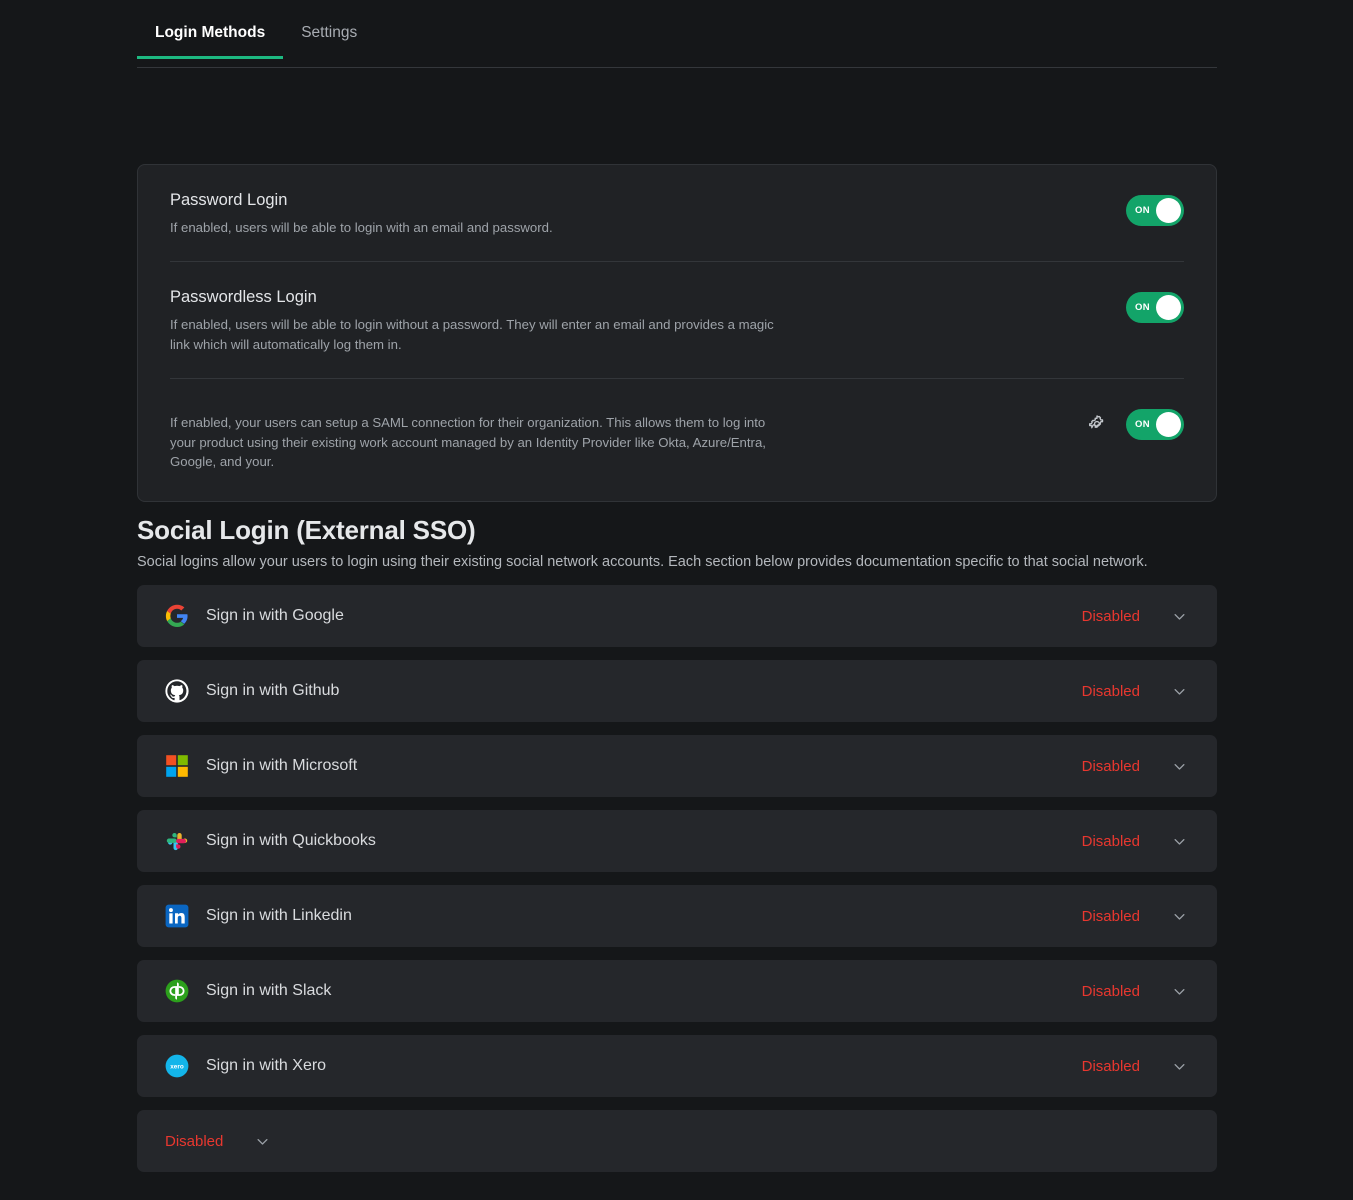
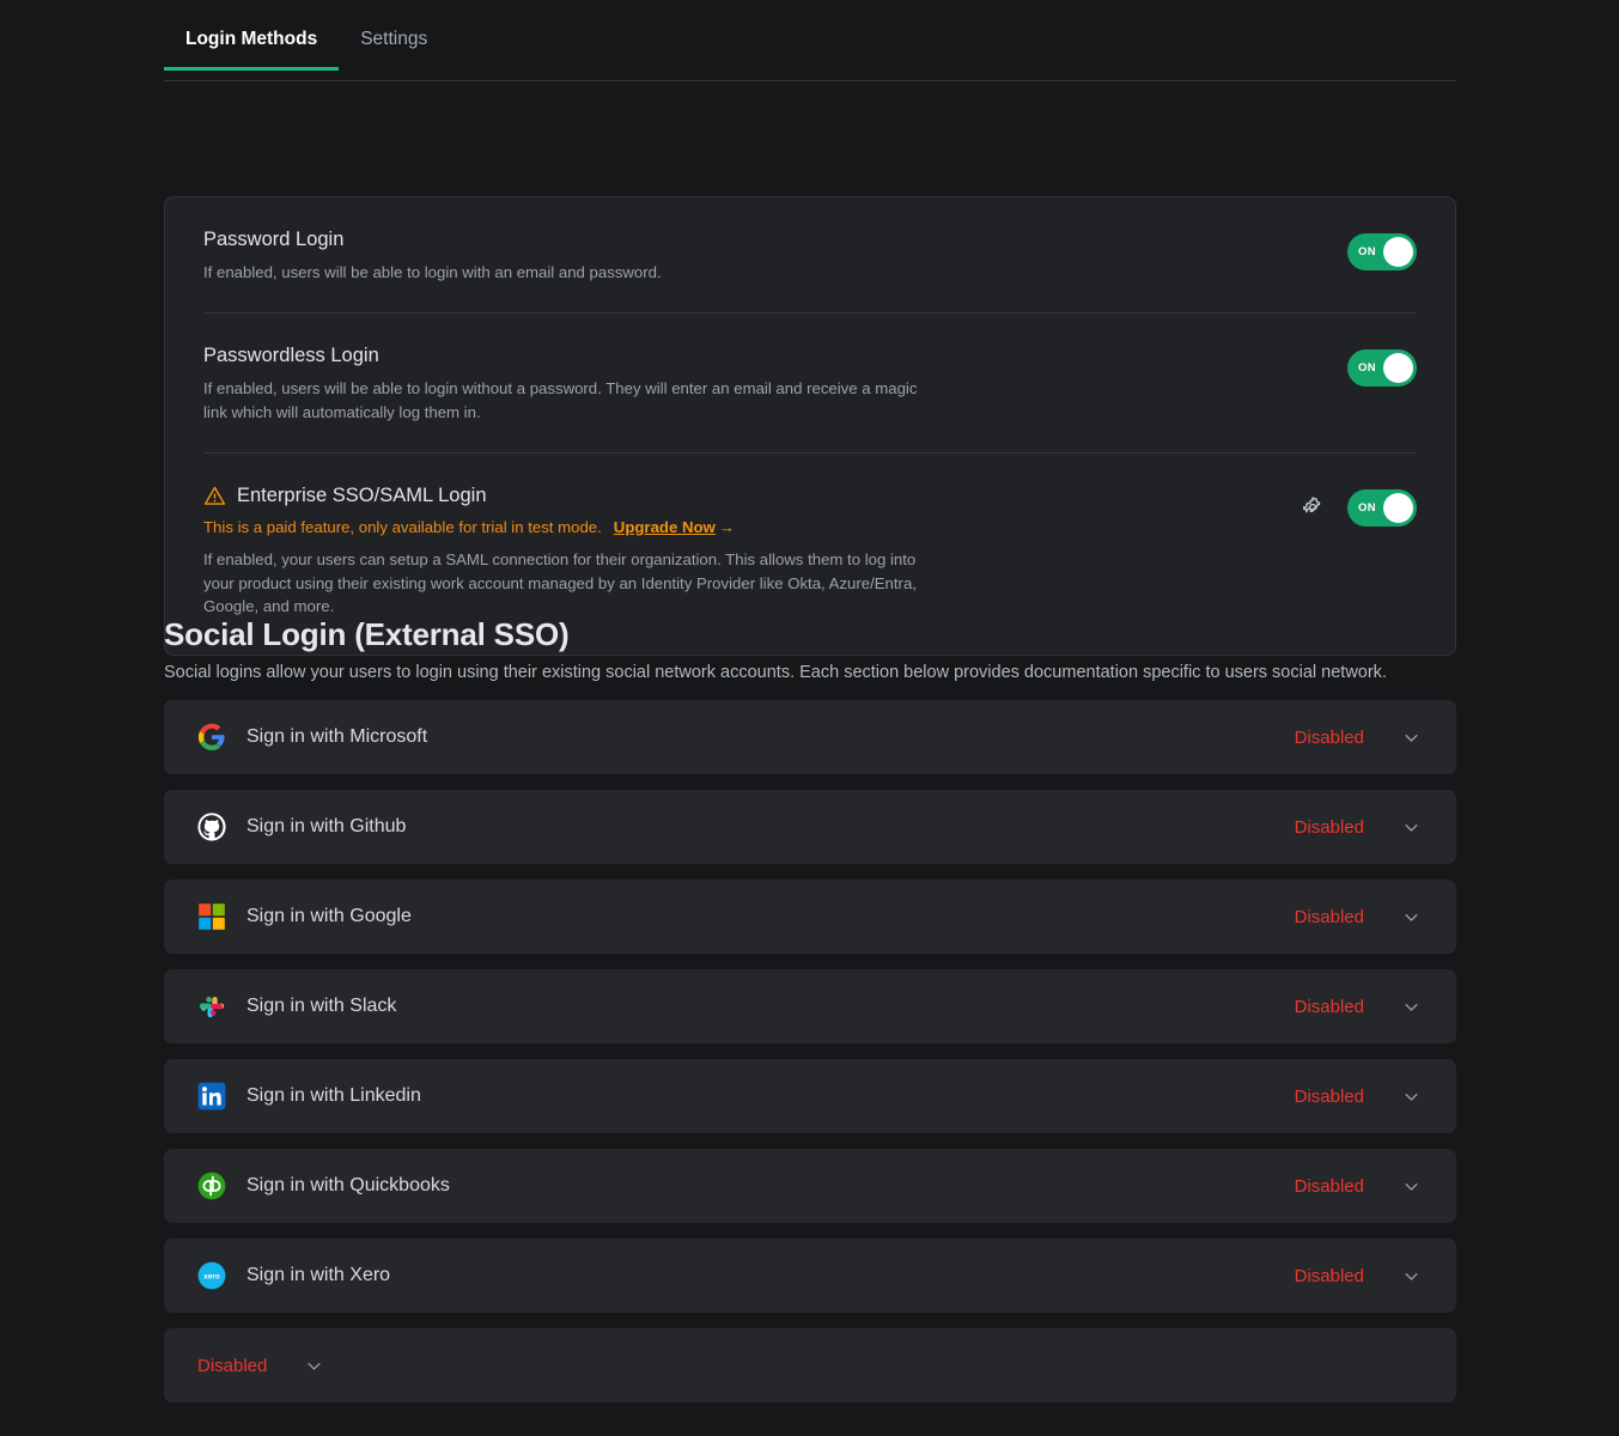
  Login Methods
  Settings
  Password Login
  If enabled, users will be able to login with an email and password.
  ON
  Passwordless Login
- If enabled, users will be able to login without a password. They will enter an email and provides a magic link which will automatically log them in.
+ If enabled, users will be able to login without a password. They will enter an email and receive a magic link which will automatically log them in.
  ON
+ Enterprise SSO/SAML Login
+ This is a paid feature, only available for trial in test mode. Upgrade Now →
- If enabled, your users can setup a SAML connection for their organization. This allows them to log into your product using their existing work account managed by an Identity Provider like Okta, Azure/Entra, Google, and your.
+ If enabled, your users can setup a SAML connection for their organization. This allows them to log into your product using their existing work account managed by an Identity Provider like Okta, Azure/Entra, Google, and more.
  ON
  Social Login (External SSO)
- Social logins allow your users to login using their existing social network accounts. Each section below provides documentation specific to that social network.
+ Social logins allow your users to login using their existing social network accounts. Each section below provides documentation specific to users social network.
- Sign in with Google
+ Sign in with Microsoft
  Disabled
  Sign in with Github
  Disabled
- Sign in with Microsoft
+ Sign in with Google
  Disabled
- Sign in with Quickbooks
+ Sign in with Slack
  Disabled
  Sign in with Linkedin
  Disabled
- Sign in with Slack
+ Sign in with Quickbooks
  Disabled
  Sign in with Xero
  Disabled
  Disabled
